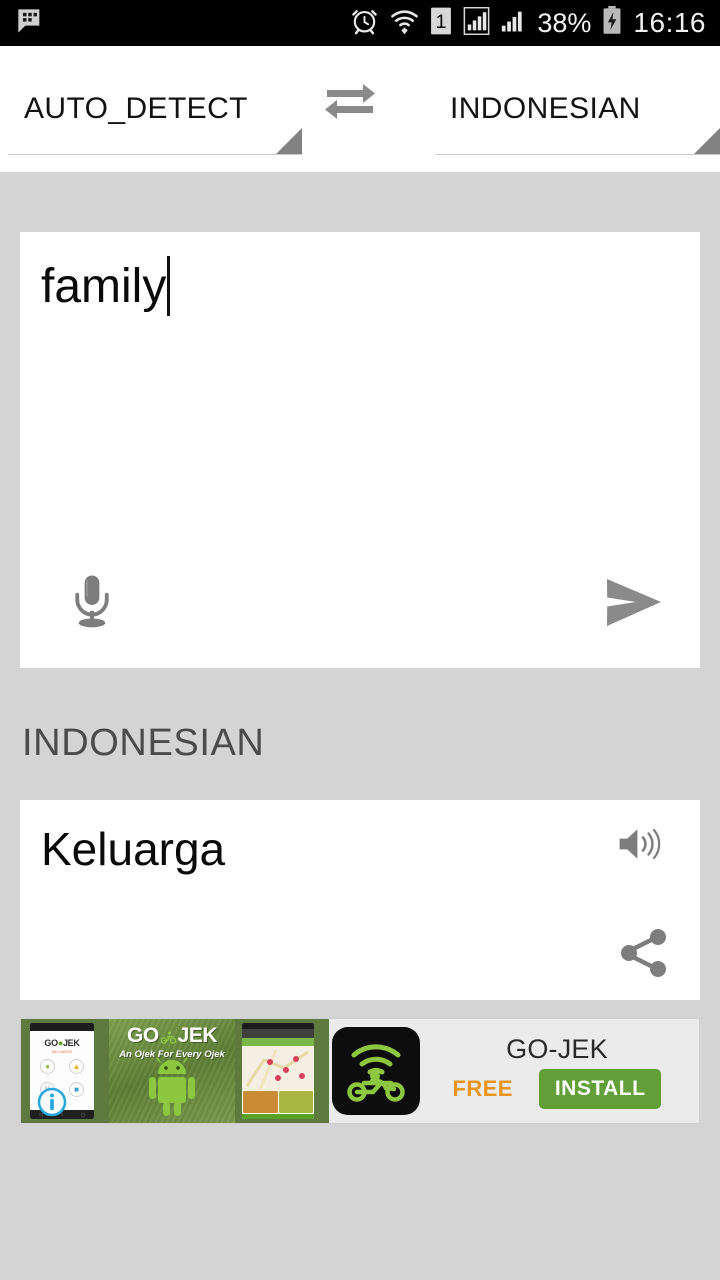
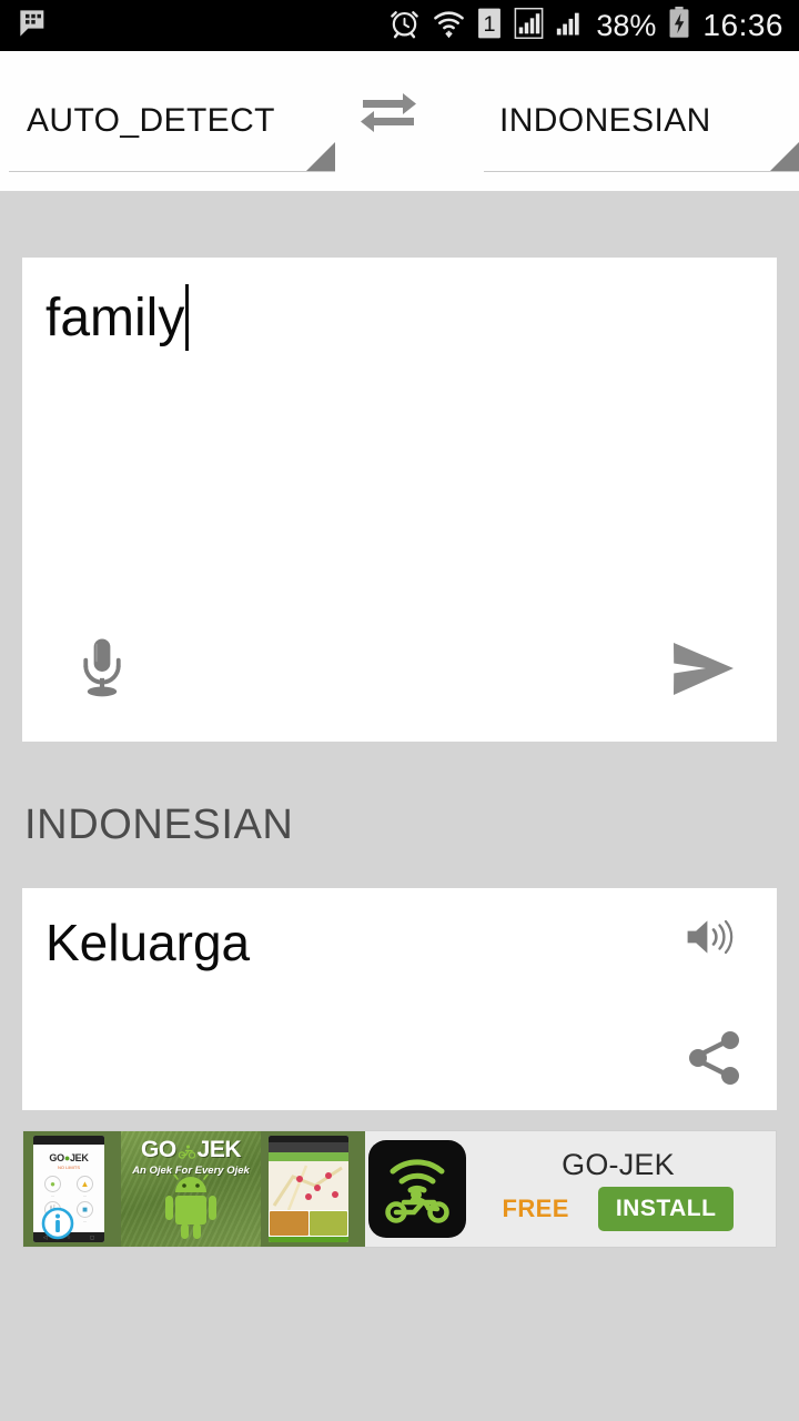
  1
  38%
- 16:16
+ 16:36
  AUTO_DETECT
  INDONESIAN
  family
  INDONESIAN
  Keluarga
  GO●JEK
  ●
  ▲
  ■
  GO JEK
  An Ojek For Every Ojek
  GO-JEK
  FREE
  INSTALL
